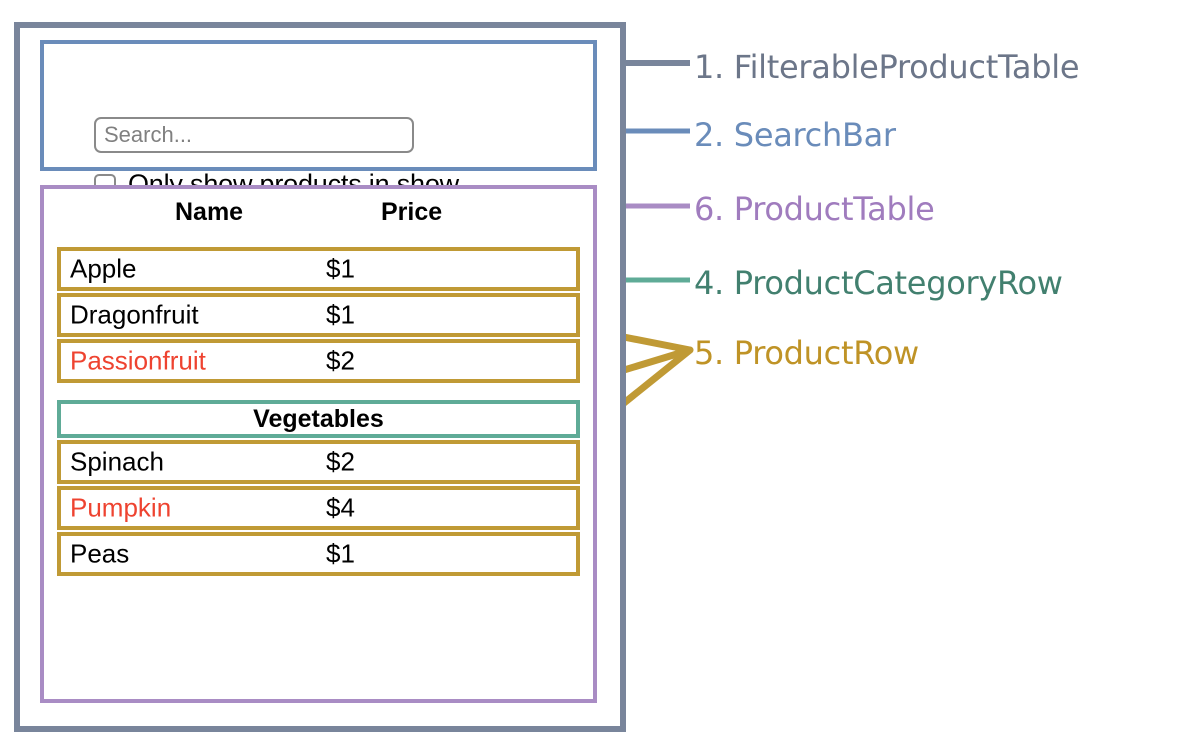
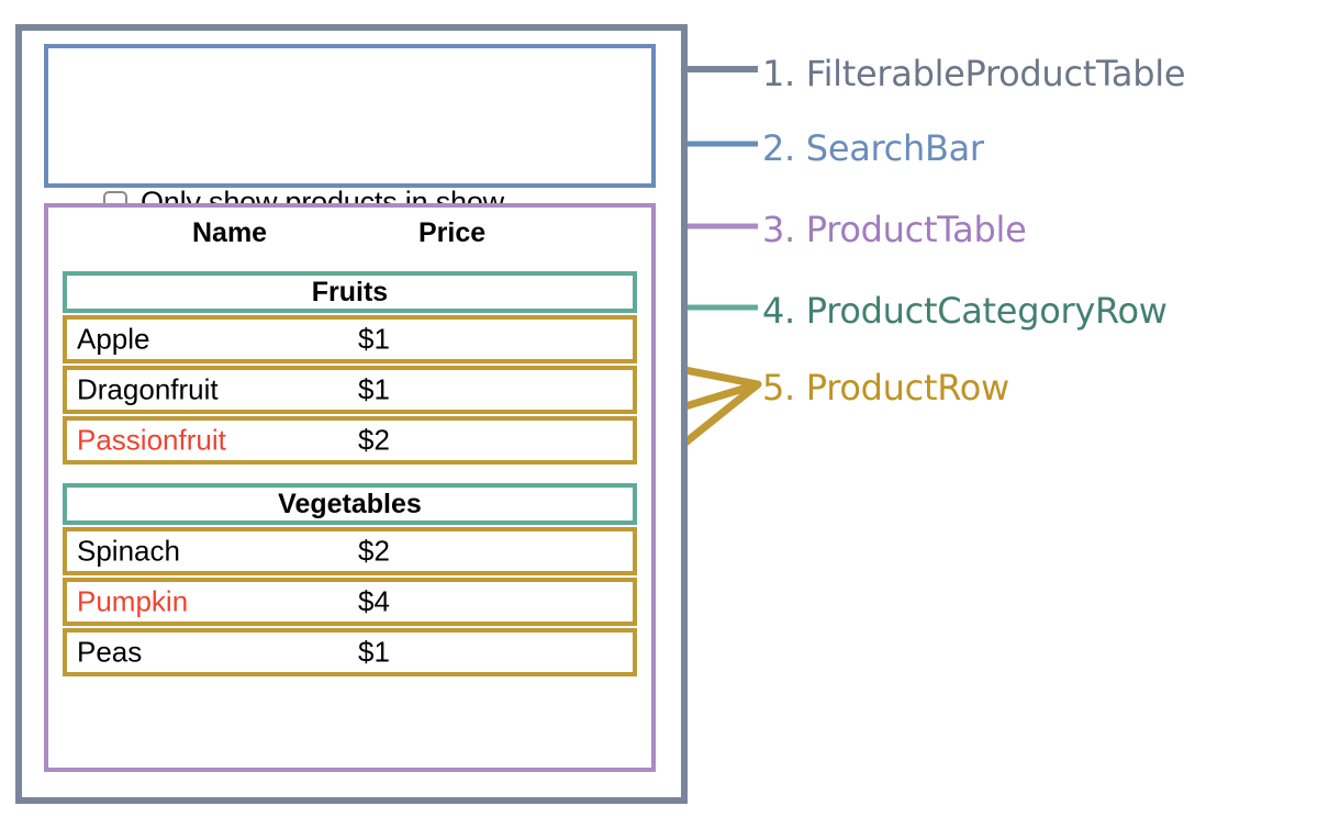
- Search...
  Only show products in show
  Name
  Price
+ Fruits
  Apple
  $1
  Dragonfruit
  $1
  Passionfruit
  $2
  Vegetables
  Spinach
  $2
  Pumpkin
  $4
  Peas
  $1
  1. FilterableProductTable
  2. SearchBar
- 6. ProductTable
+ 3. ProductTable
  4. ProductCategoryRow
  5. ProductRow
